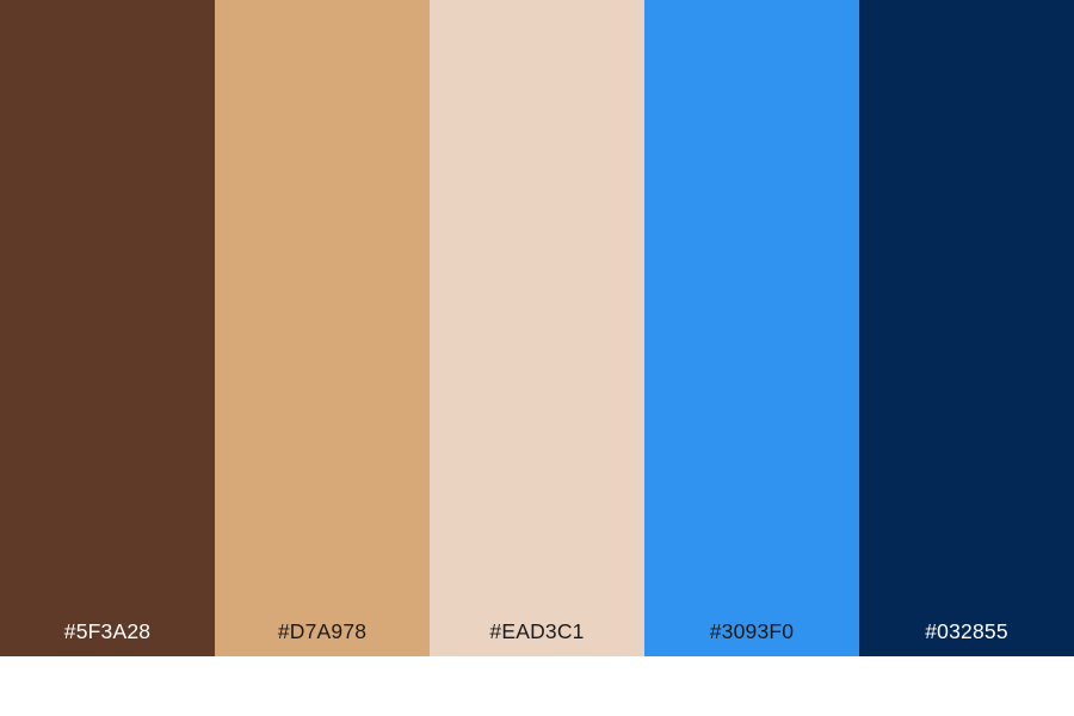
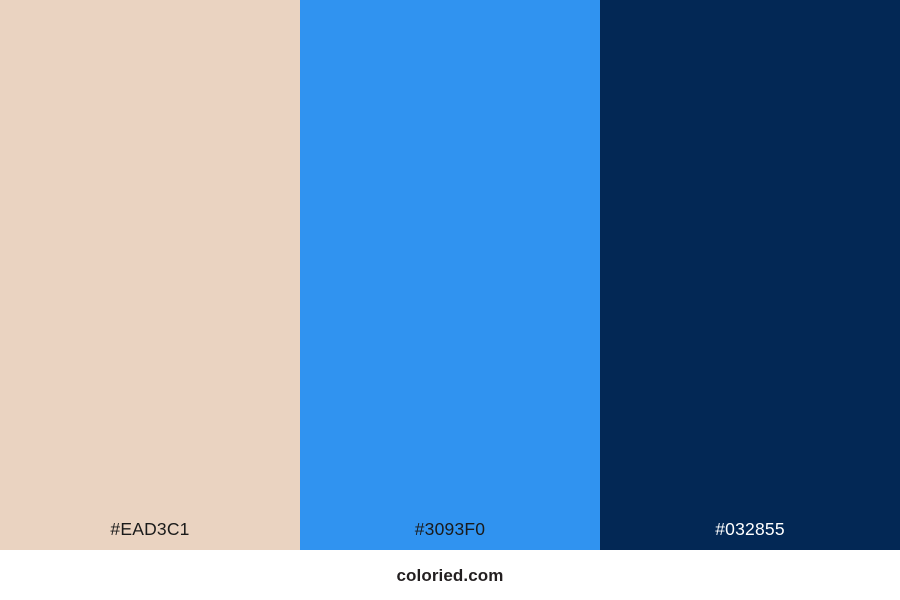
- #5F3A28
- #D7A978
  #EAD3C1
  #3093F0
  #032855
+ coloried.com
